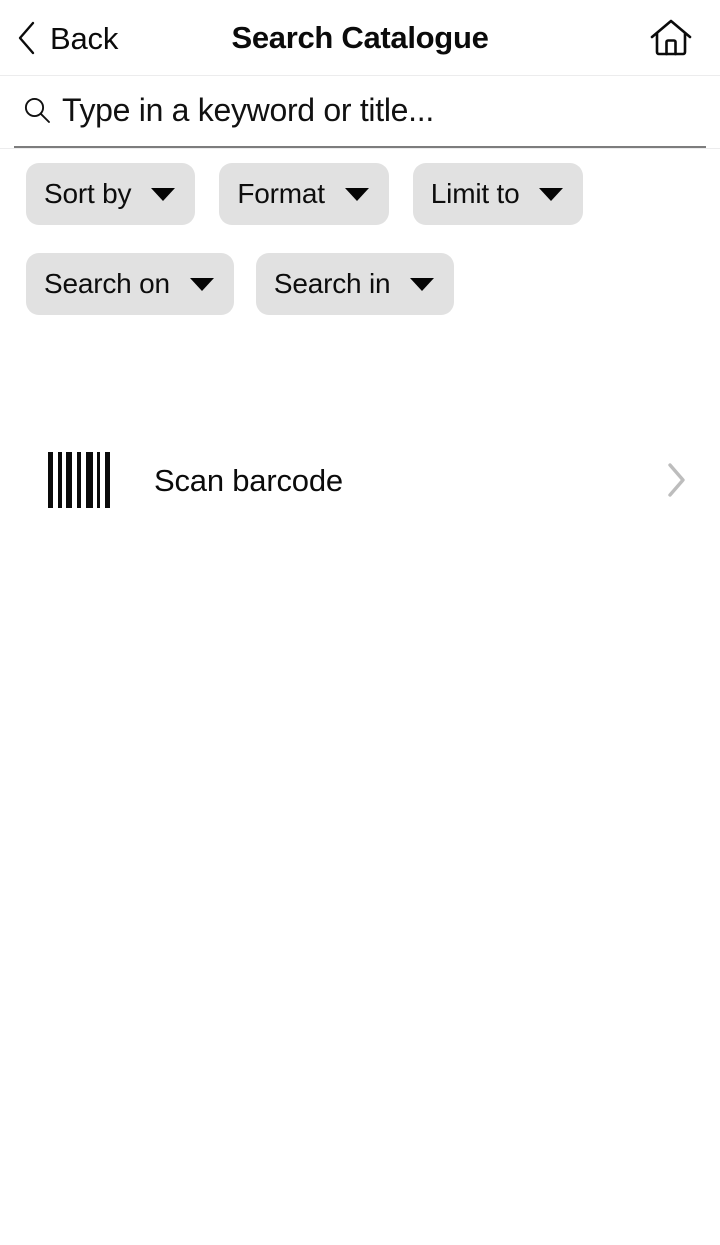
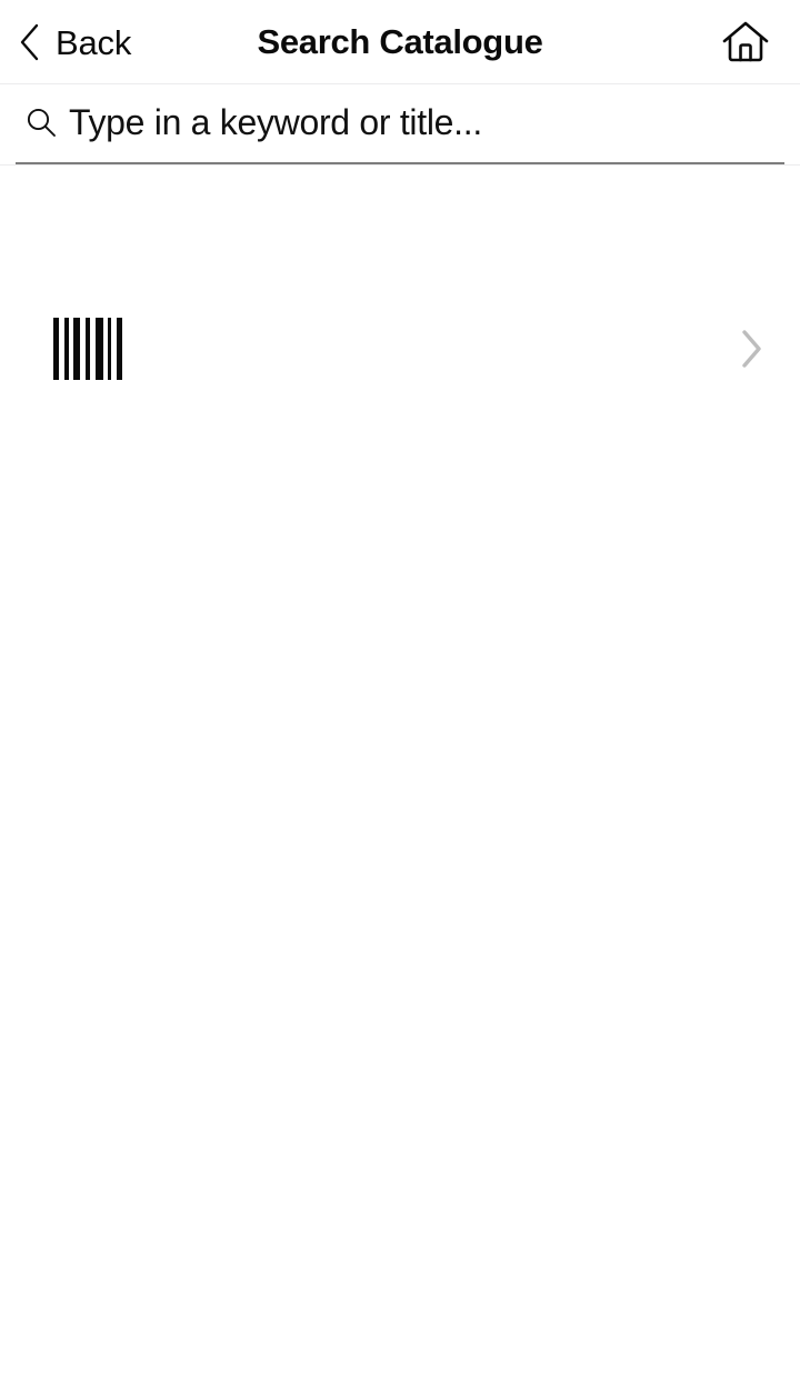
  Back
  Search Catalogue
  Type in a keyword or title...
- Sort by
- Format
- Limit to
- Search on
- Search in
- Scan barcode
